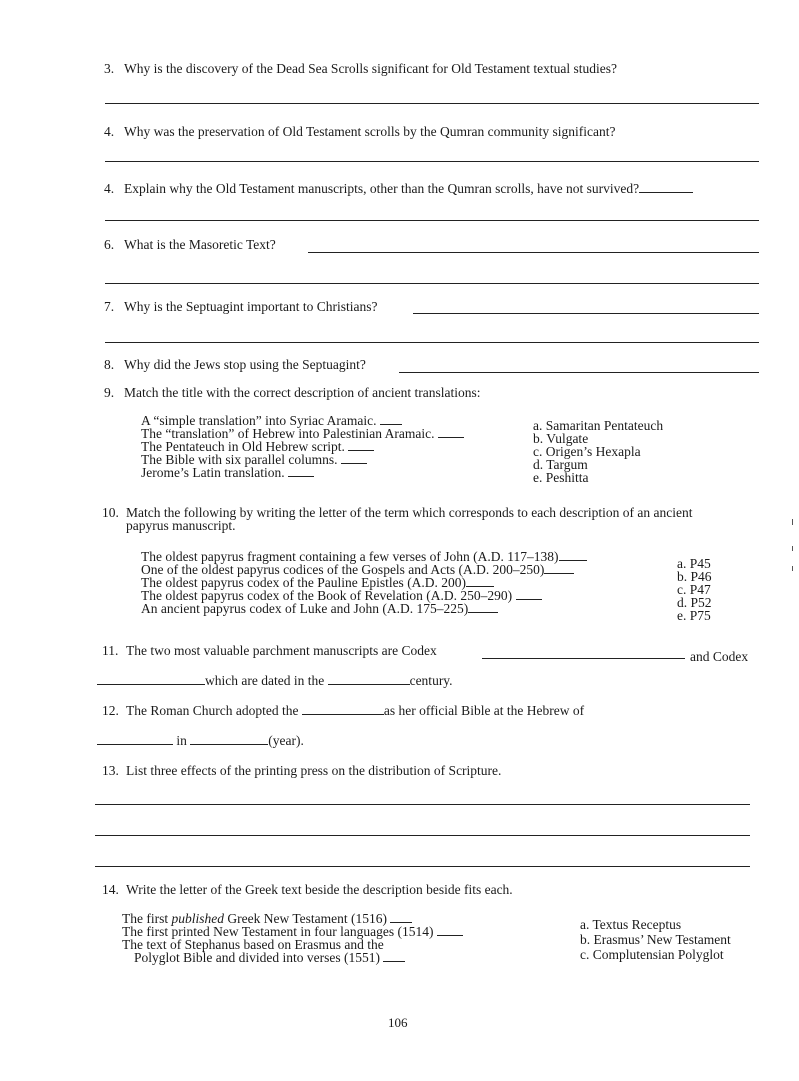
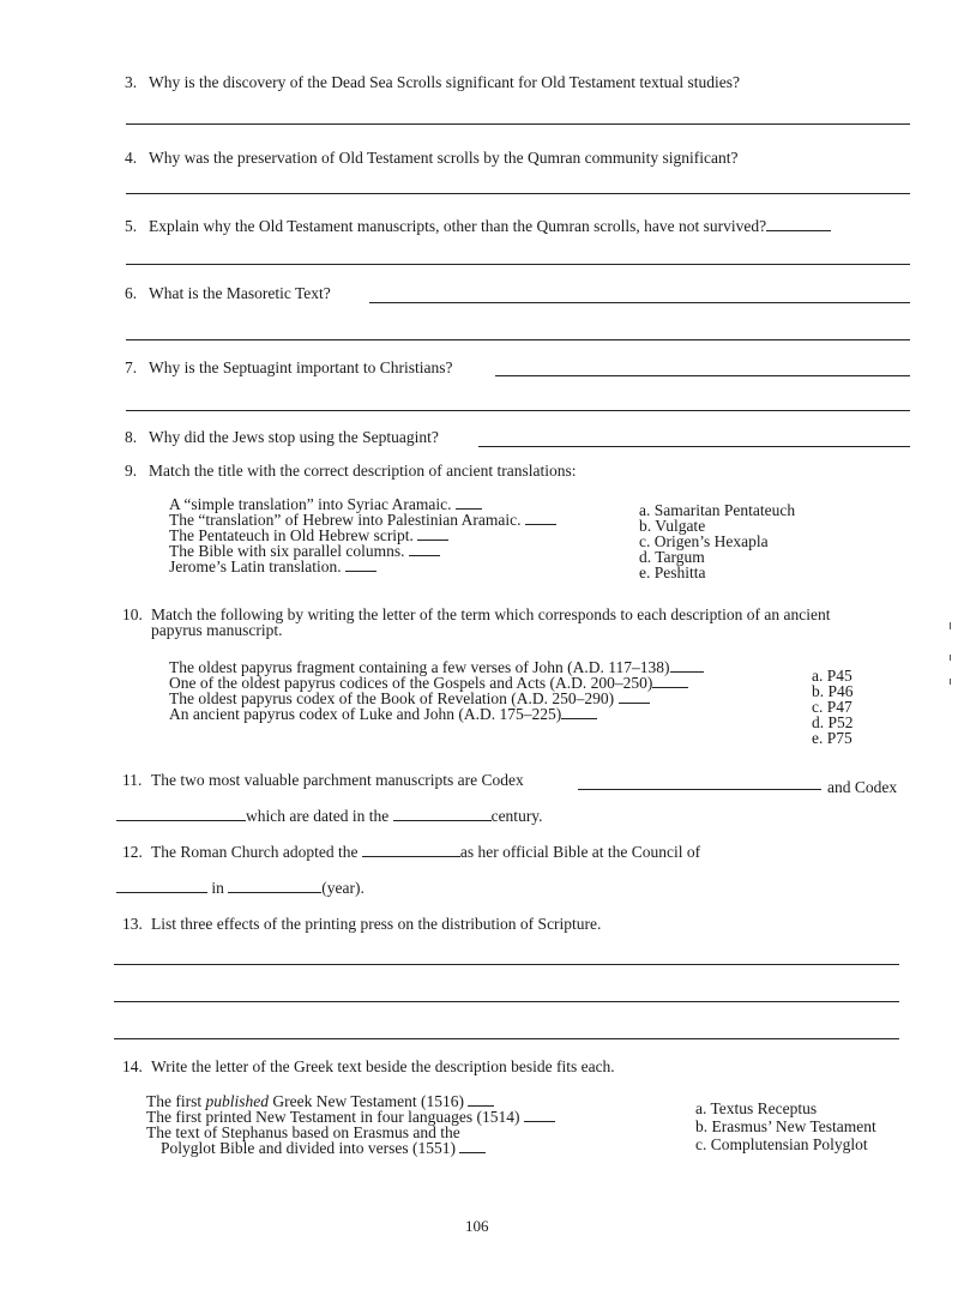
  3. Why is the discovery of the Dead Sea Scrolls significant for Old Testament textual studies?
  4. Why was the preservation of Old Testament scrolls by the Qumran community significant?
- 4. Explain why the Old Testament manuscripts, other than the Qumran scrolls, have not survived?
+ 5. Explain why the Old Testament manuscripts, other than the Qumran scrolls, have not survived?
  6. What is the Masoretic Text?
  7. Why is the Septuagint important to Christians?
  8. Why did the Jews stop using the Septuagint?
  9. Match the title with the correct description of ancient translations:
  A “simple translation” into Syriac Aramaic.
  The “translation” of Hebrew into Palestinian Aramaic.
  The Pentateuch in Old Hebrew script.
  The Bible with six parallel columns.
  Jerome’s Latin translation.
  a. Samaritan Pentateuch
  b. Vulgate
  c. Origen’s Hexapla
  d. Targum
  e. Peshitta
  10. Match the following by writing the letter of the term which corresponds to each description of an ancient
  papyrus manuscript.
  The oldest papyrus fragment containing a few verses of John (A.D. 117–138)
  One of the oldest papyrus codices of the Gospels and Acts (A.D. 200–250)
- The oldest papyrus codex of the Pauline Epistles (A.D. 200)
  The oldest papyrus codex of the Book of Revelation (A.D. 250–290)
  An ancient papyrus codex of Luke and John (A.D. 175–225)
  a. P45
  b. P46
  c. P47
  d. P52
  e. P75
  11. The two most valuable parchment manuscripts are Codex
  and Codex
  which are dated in the century.
- 12. The Roman Church adopted the as her official Bible at the Hebrew of
+ 12. The Roman Church adopted the as her official Bible at the Council of
  in (year).
  13. List three effects of the printing press on the distribution of Scripture.
  14. Write the letter of the Greek text beside the description beside fits each.
  The first published Greek New Testament (1516)
  The first printed New Testament in four languages (1514)
  The text of Stephanus based on Erasmus and the
  Polyglot Bible and divided into verses (1551)
  a. Textus Receptus
  b. Erasmus’ New Testament
  c. Complutensian Polyglot
  106
